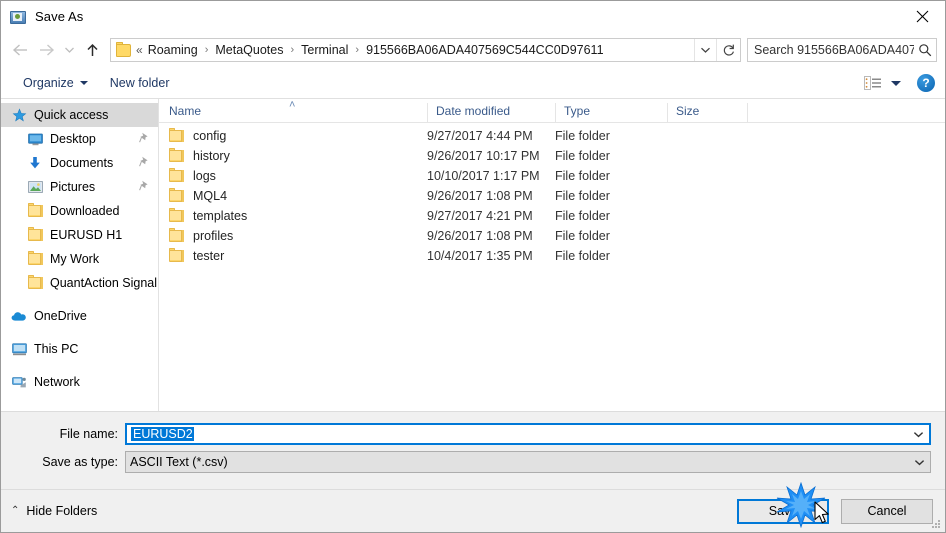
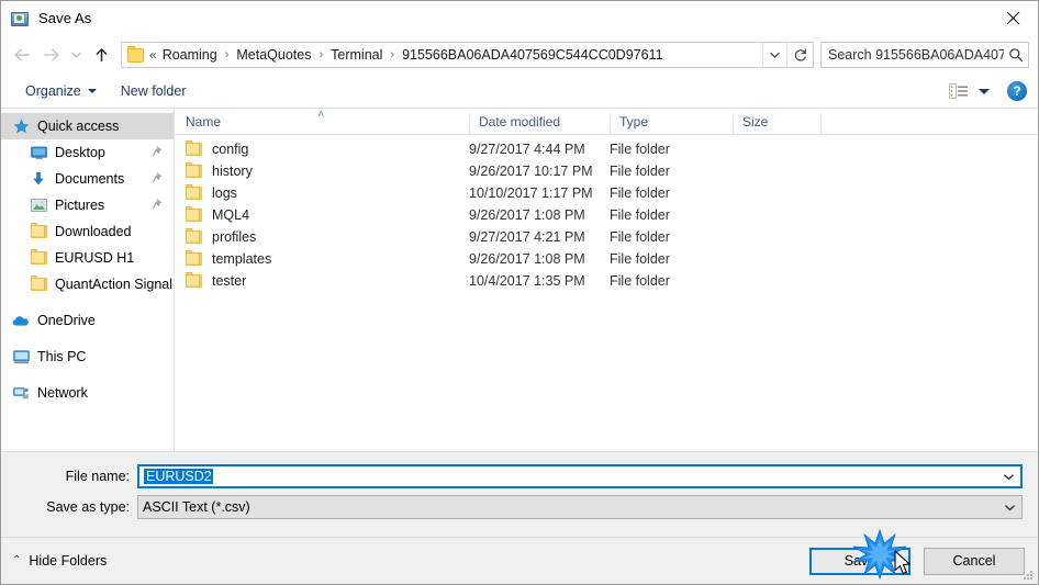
  Save As
  «
  Roaming
  ›
  MetaQuotes
  ›
  Terminal
  ›
  915566BA06ADA407569C544CC0D97611
  Search 915566BA06ADA407
  Organize
  New folder
  ?
  Quick access
  Desktop
  Documents
  Pictures
  Downloaded
  EURUSD H1
- My Work
  QuantAction Signal
  OneDrive
  This PC
  Network
  Name
  ˄
  Date modified
  Type
  Size
  config
  9/27/2017 4:44 PM
  File folder
  history
  9/26/2017 10:17 PM
  File folder
  logs
  10/10/2017 1:17 PM
  File folder
  MQL4
  9/26/2017 1:08 PM
  File folder
- templates
+ profiles
  9/27/2017 4:21 PM
  File folder
- profiles
+ templates
  9/26/2017 1:08 PM
  File folder
  tester
  10/4/2017 1:35 PM
  File folder
  File name:
  EURUSD2
  Save as type:
  ASCII Text (*.csv)
  ⌃
  Hide Folders
  Cancel
